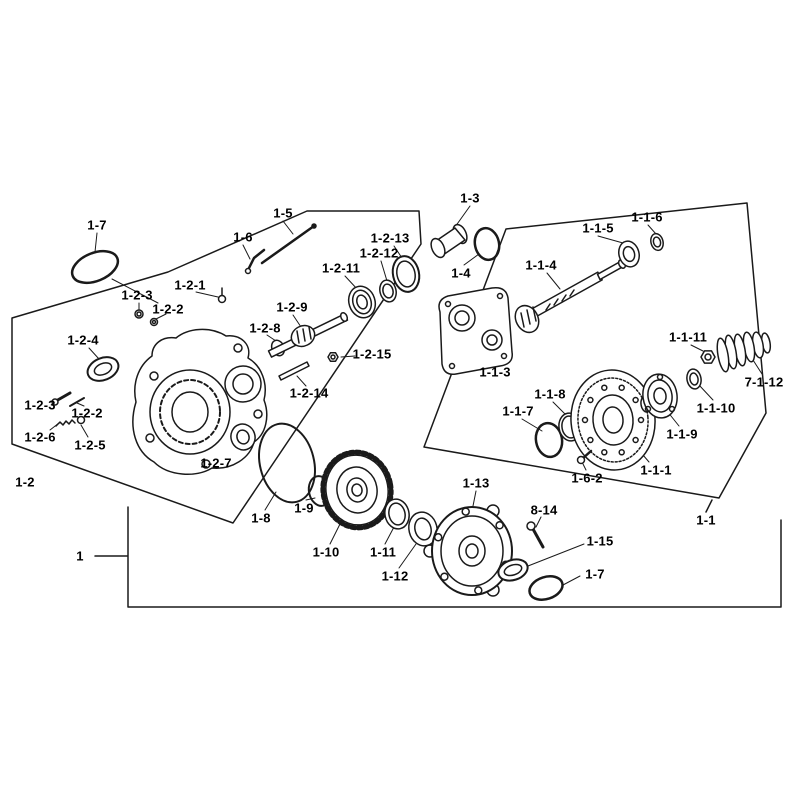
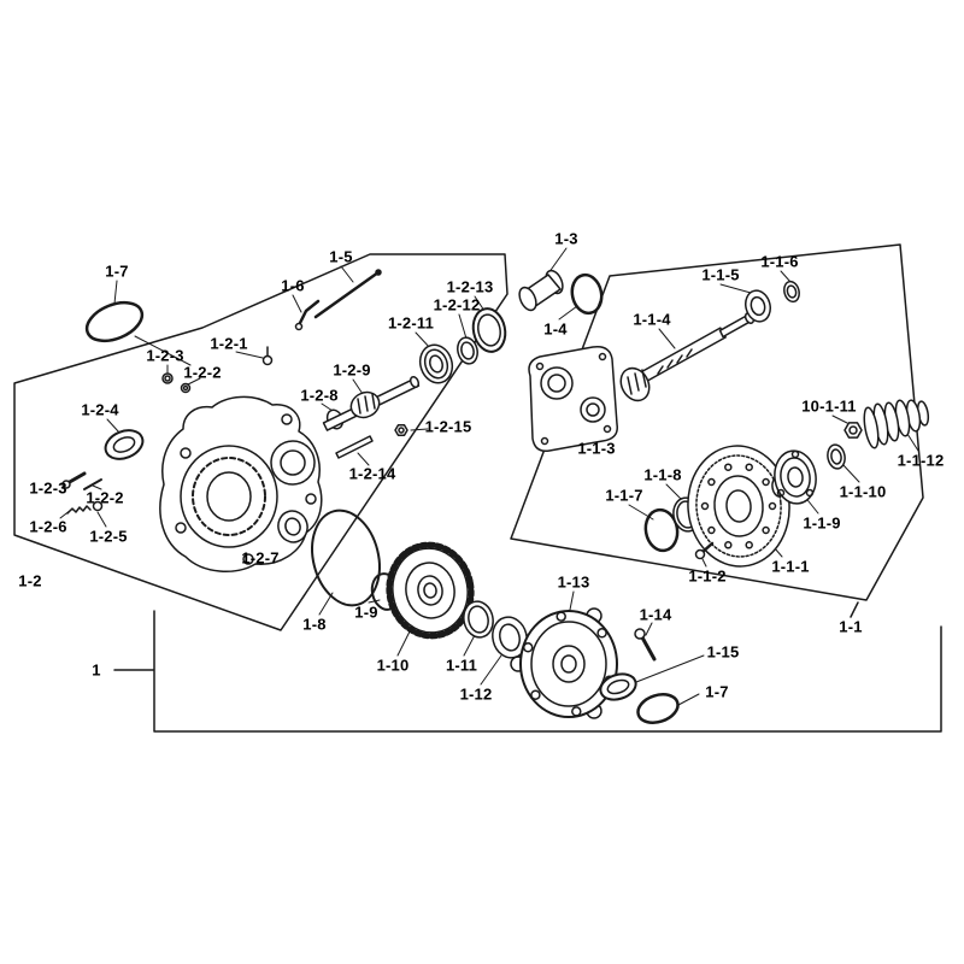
  1-7
  1-6
  1-5
  1-2-3
  1-2-1
  1-2-2
  1-2-11
  1-2-12
  1-2-13
  1-3
  1-4
  1-1-5
  1-1-6
  1-1-4
  1-2-9
  1-2-8
  1-2-4
  1-2-15
  1-1-3
- 1-1-11
+ 10-1-11
- 7-1-12
+ 1-1-12
  1-2-3
  1-2-2
  1-2-14
  1-1-8
  1-1-7
  1-1-10
  1-1-9
  1-2-6
  1-2-5
  1-2
  1-2-7
- 1-6-2
+ 1-1-2
  1-1-1
  1-8
  1-9
  1-13
- 8-14
+ 1-14
  1-10
  1-11
  1-15
  1-12
  1-7
  1-1
  1
